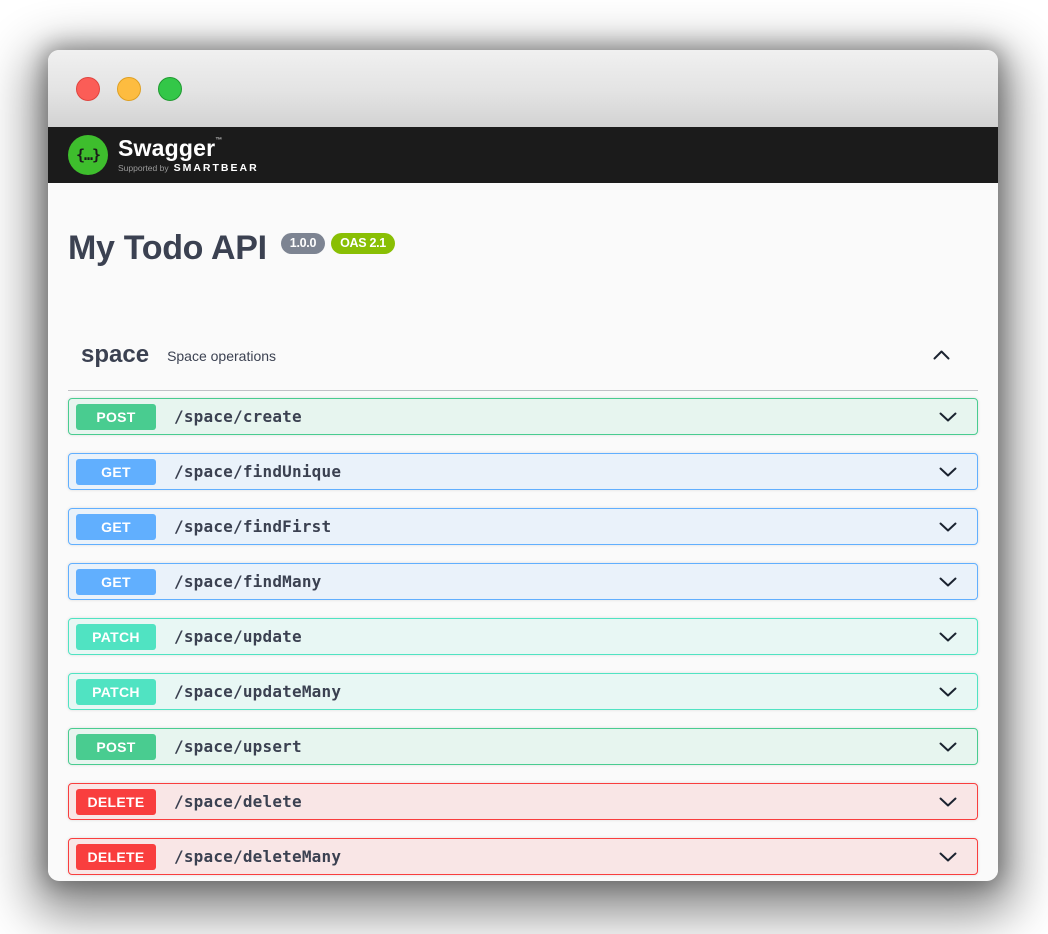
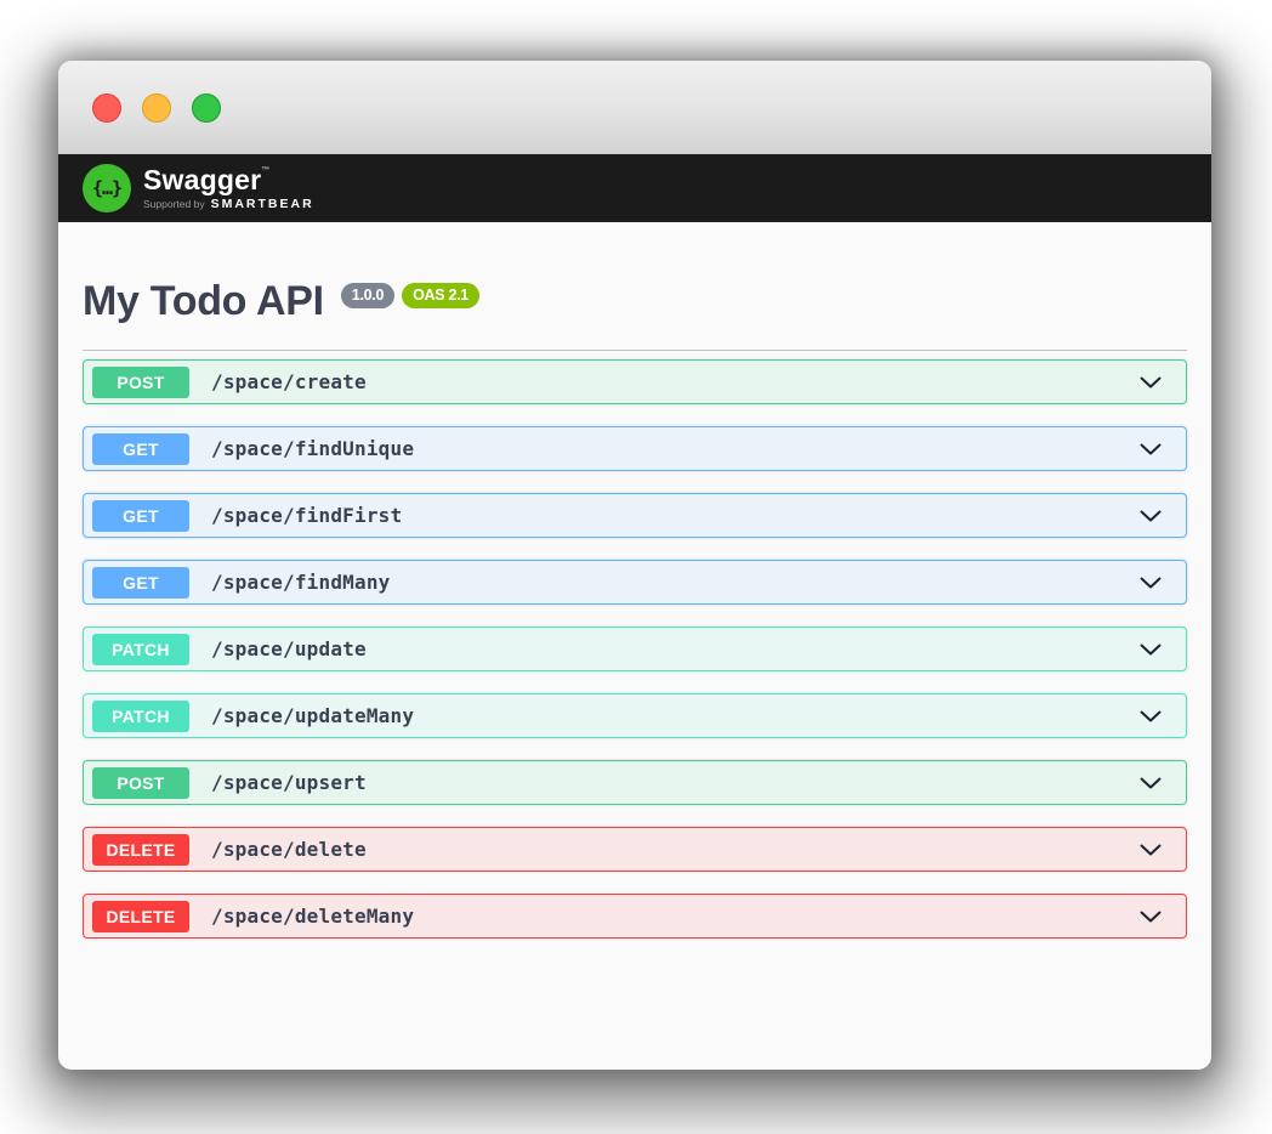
  {…}
  Swagger
  Supported by
  SMARTBEAR
  My Todo API
  1.0.0
  OAS 2.1
- space
- Space operations
  POST
  /space/create
  GET
  /space/findUnique
  GET
  /space/findFirst
  GET
  /space/findMany
  PATCH
  /space/update
  PATCH
  /space/updateMany
  POST
  /space/upsert
  DELETE
  /space/delete
  DELETE
  /space/deleteMany
